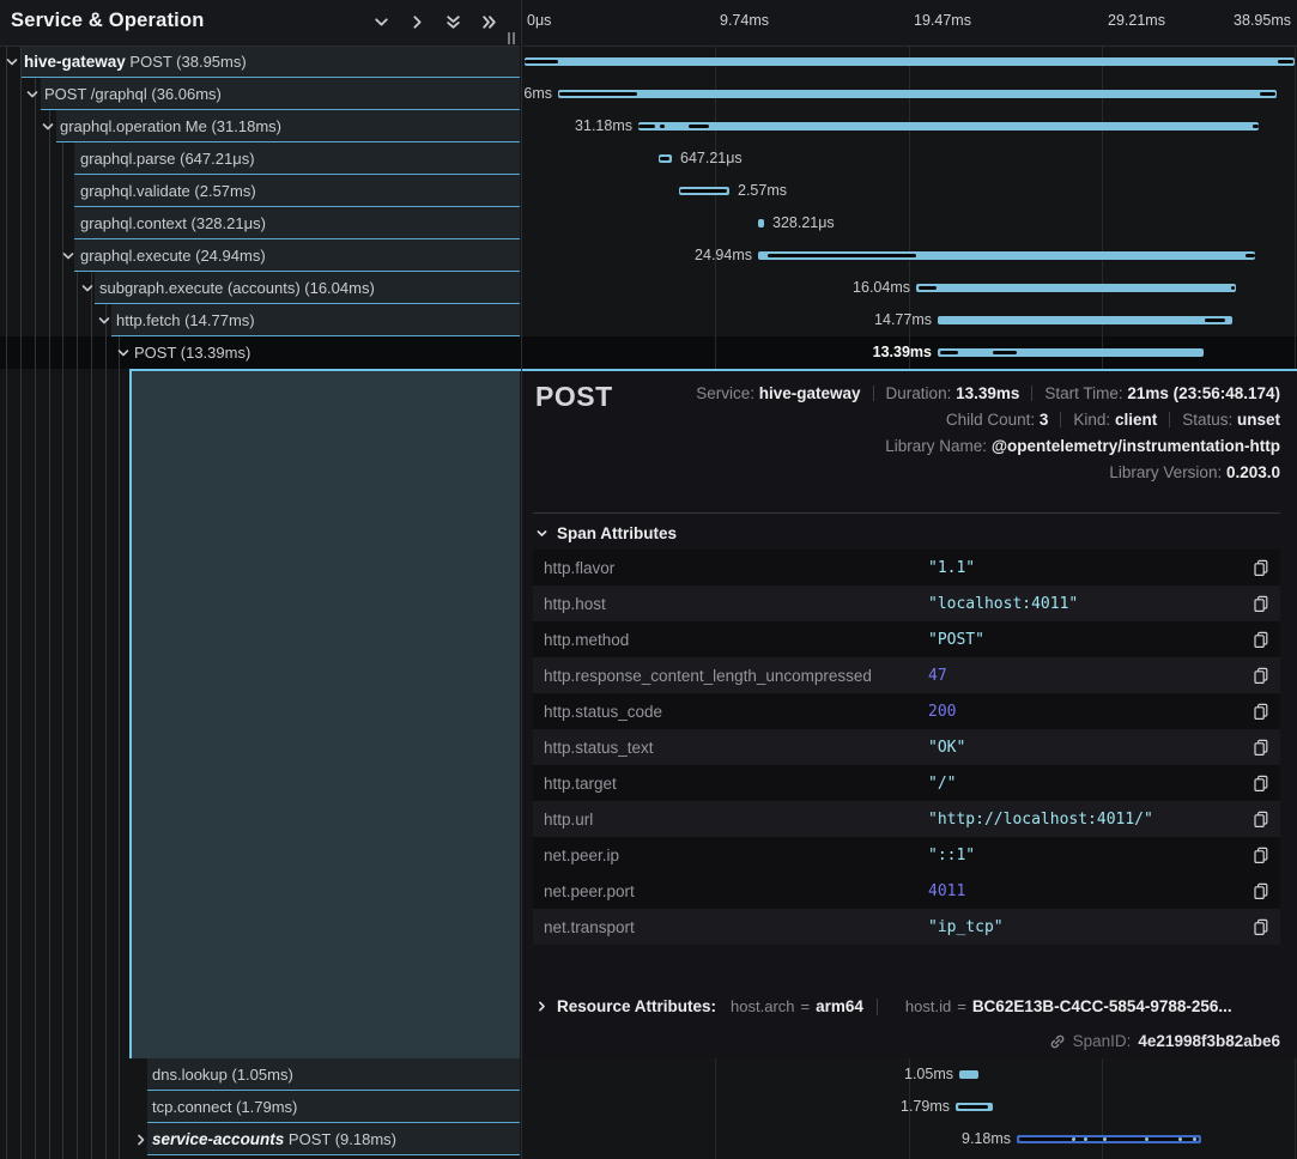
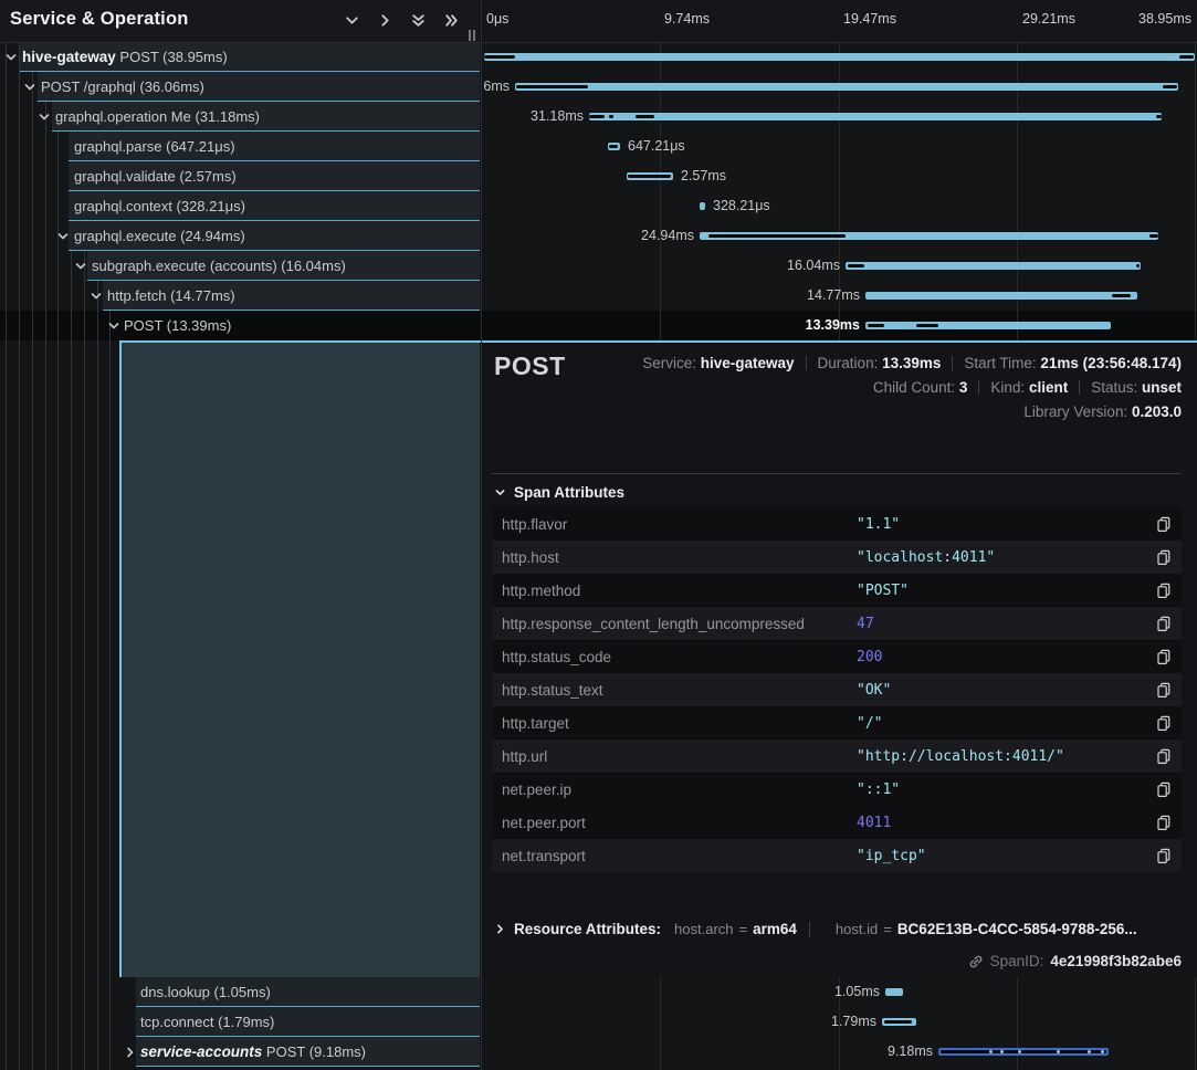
  Service & Operation
  0μs
  9.74ms
  19.47ms
  29.21ms
  38.95ms
  hive-gateway POST (38.95ms)
  POST /graphql (36.06ms)
  graphql.operation Me (31.18ms)
  31.18ms
  graphql.parse (647.21μs)
  647.21μs
  graphql.validate (2.57ms)
  2.57ms
  graphql.context (328.21μs)
  328.21μs
  graphql.execute (24.94ms)
  24.94ms
  subgraph.execute (accounts) (16.04ms)
  16.04ms
  http.fetch (14.77ms)
  14.77ms
  POST (13.39ms)
  13.39ms
  dns.lookup (1.05ms)
  1.05ms
  tcp.connect (1.79ms)
  1.79ms
  service-accounts POST (9.18ms)
  9.18ms
  POST
  Service: hive-gateway Duration: 13.39ms Start Time: 21ms (23:56:48.174)
  Child Count: 3 Kind: client Status: unset
- Library Name: @opentelemetry/instrumentation-http
  Library Version: 0.203.0
  Span Attributes
  http.flavor
  "1.1"
  http.host
  "localhost:4011"
  http.method
  "POST"
  http.response_content_length_uncompressed
  47
  http.status_code
  200
  http.status_text
  "OK"
  http.target
  "/"
  http.url
  "http://localhost:4011/"
  net.peer.ip
  "::1"
  net.peer.port
  4011
  net.transport
  "ip_tcp"
  Resource Attributes:
  host.arch
  =
  arm64
  host.id
  =
  BC62E13B-C4CC-5854-9788-256...
  SpanID:
  4e21998f3b82abe6
